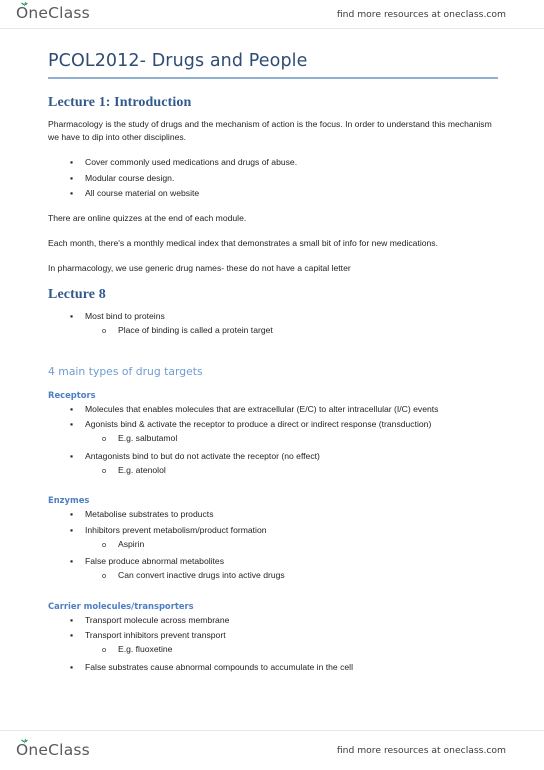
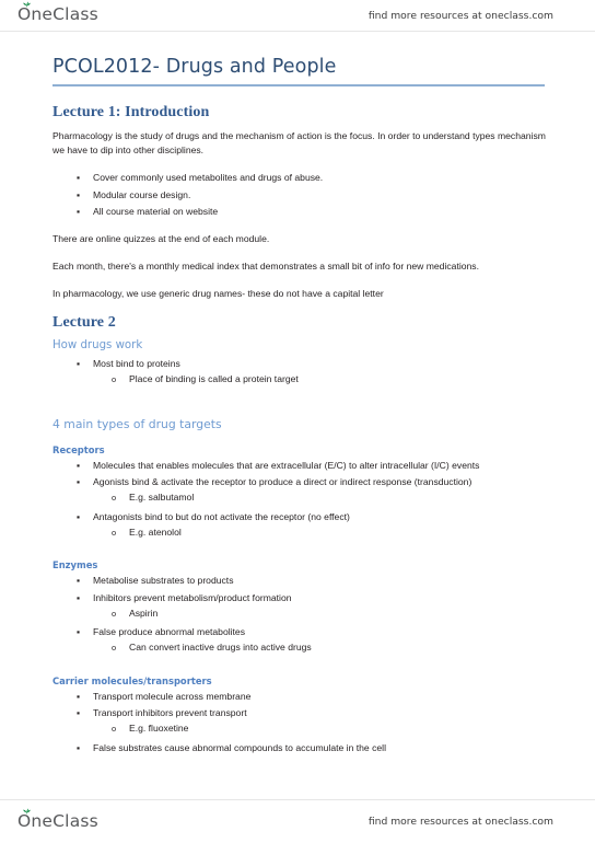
  OneClass
  find more resources at oneclass.com
  PCOL2012- Drugs and People
  Lecture 1: Introduction
- Pharmacology is the study of drugs and the mechanism of action is the focus. In order to understand this mechanism we have to dip into other disciplines.
+ Pharmacology is the study of drugs and the mechanism of action is the focus. In order to understand types mechanism we have to dip into other disciplines.
  ▪
- Cover commonly used medications and drugs of abuse.
+ Cover commonly used metabolites and drugs of abuse.
  ▪
  Modular course design.
  ▪
  All course material on website
  There are online quizzes at the end of each module.
  Each month, there's a monthly medical index that demonstrates a small bit of info for new medications.
  In pharmacology, we use generic drug names- these do not have a capital letter
- Lecture 8
+ Lecture 2
+ How drugs work
  ▪
  Most bind to proteins
  o
  Place of binding is called a protein target
  4 main types of drug targets
  Receptors
  ▪
  Molecules that enables molecules that are extracellular (E/C) to alter intracellular (I/C) events
  ▪
  Agonists bind & activate the receptor to produce a direct or indirect response (transduction)
  o
  E.g. salbutamol
  ▪
  Antagonists bind to but do not activate the receptor (no effect)
  o
  E.g. atenolol
  Enzymes
  ▪
  Metabolise substrates to products
  ▪
  Inhibitors prevent metabolism/product formation
  o
  Aspirin
  ▪
  False produce abnormal metabolites
  o
  Can convert inactive drugs into active drugs
  Carrier molecules/transporters
  ▪
  Transport molecule across membrane
  ▪
  Transport inhibitors prevent transport
  o
  E.g. fluoxetine
  ▪
  False substrates cause abnormal compounds to accumulate in the cell
  OneClass
  find more resources at oneclass.com
